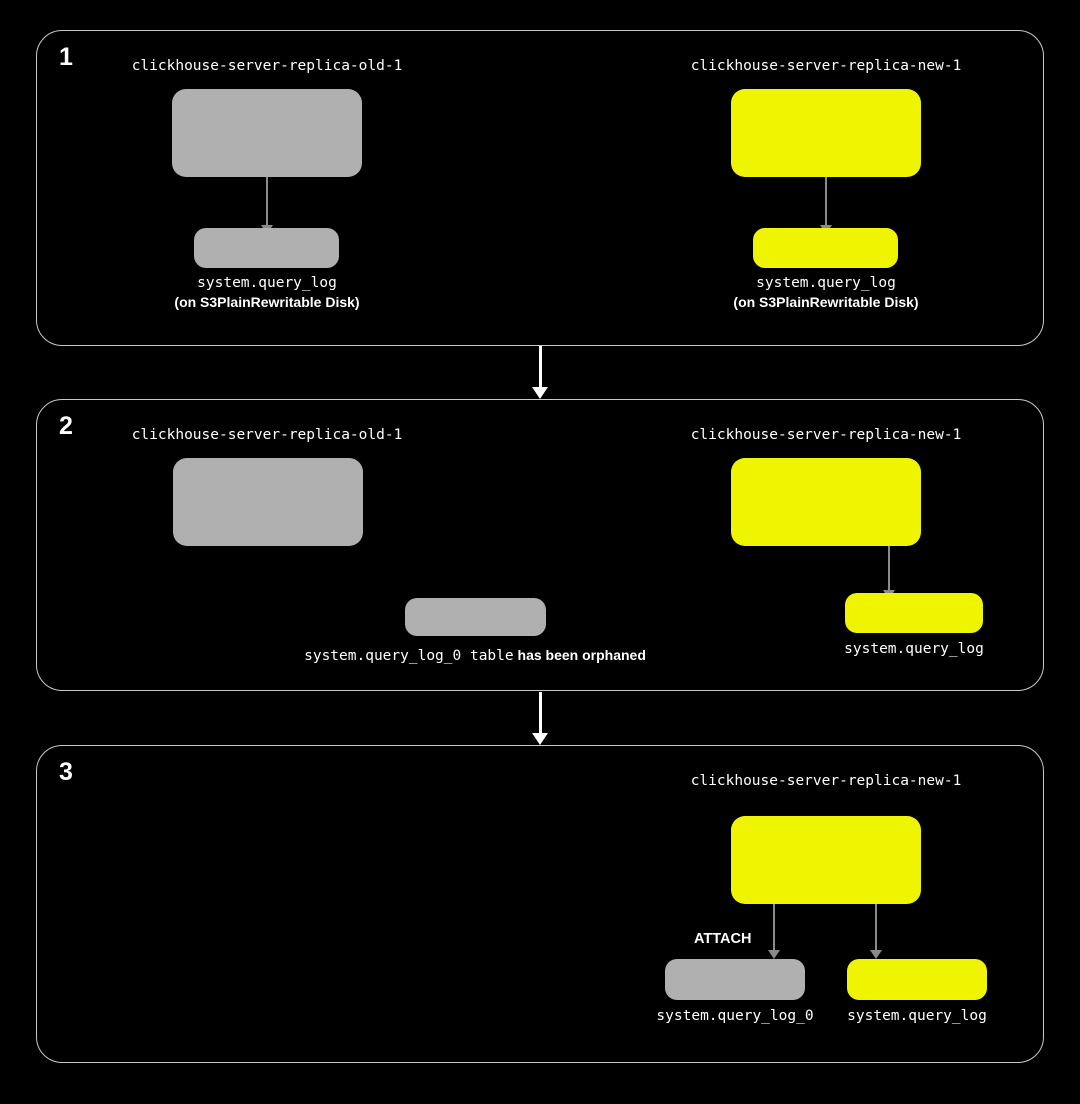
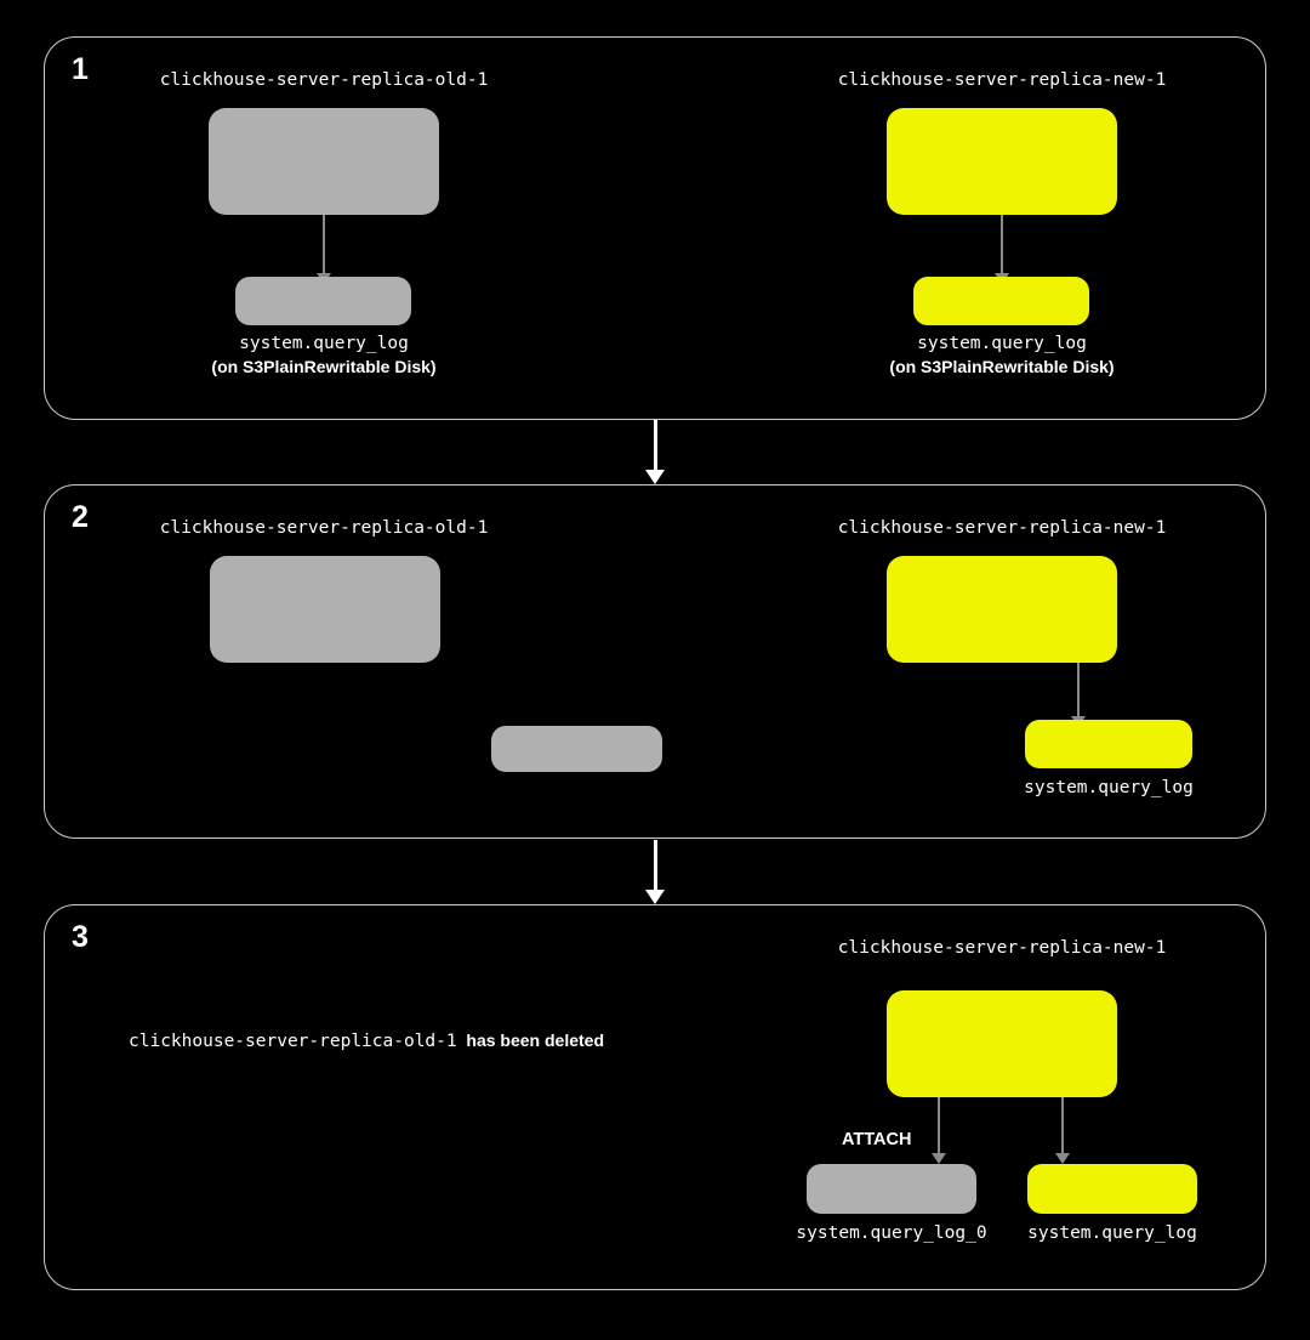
  1
  clickhouse-server-replica-old-1
  system.query_log
  (on S3PlainRewritable Disk)
  clickhouse-server-replica-new-1
  system.query_log
  (on S3PlainRewritable Disk)
  2
  clickhouse-server-replica-old-1
- system.query_log_0 table has been orphaned
  clickhouse-server-replica-new-1
  system.query_log
  3
+ clickhouse-server-replica-old-1 has been deleted
  clickhouse-server-replica-new-1
  ATTACH
  system.query_log_0
  system.query_log
